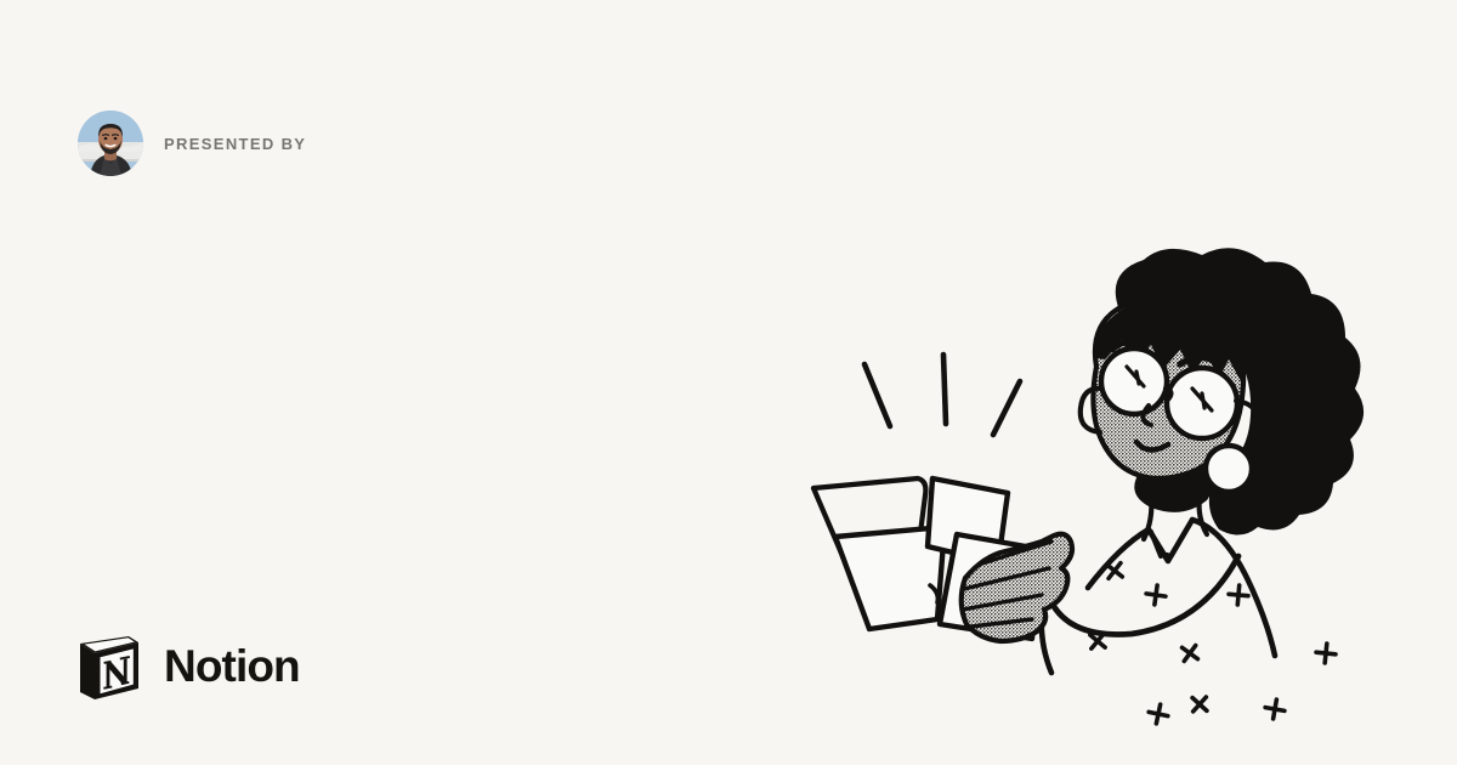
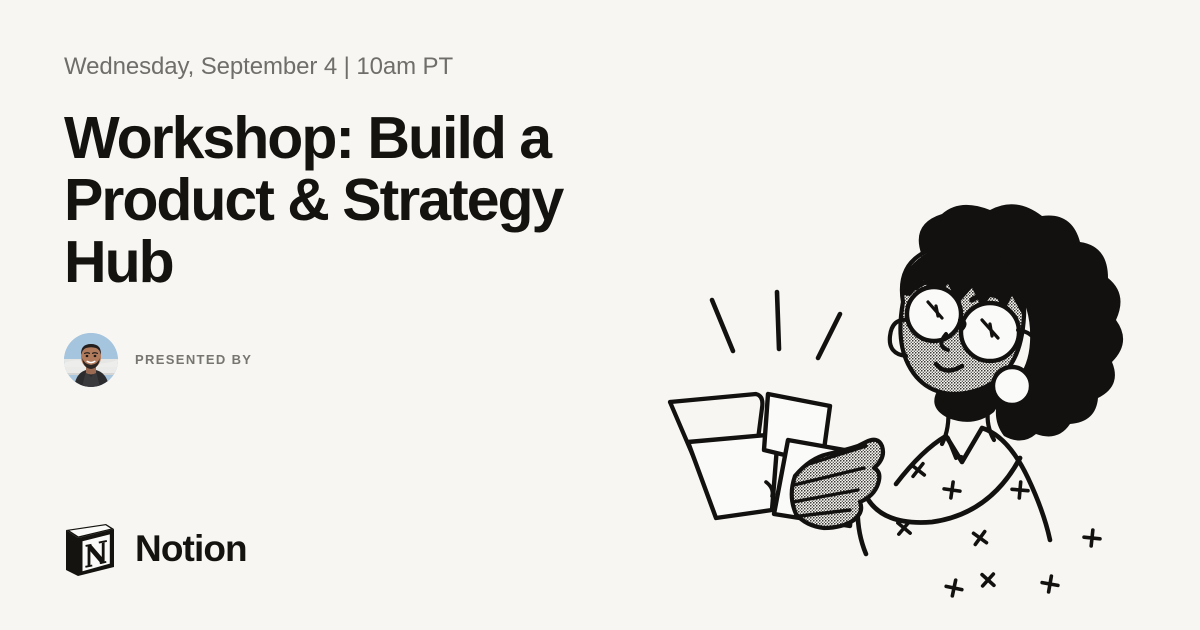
+ Wednesday, September 4 | 10am PT
+ Workshop: Build a Product & Strategy Hub
  PRESENTED BY
  Notion
